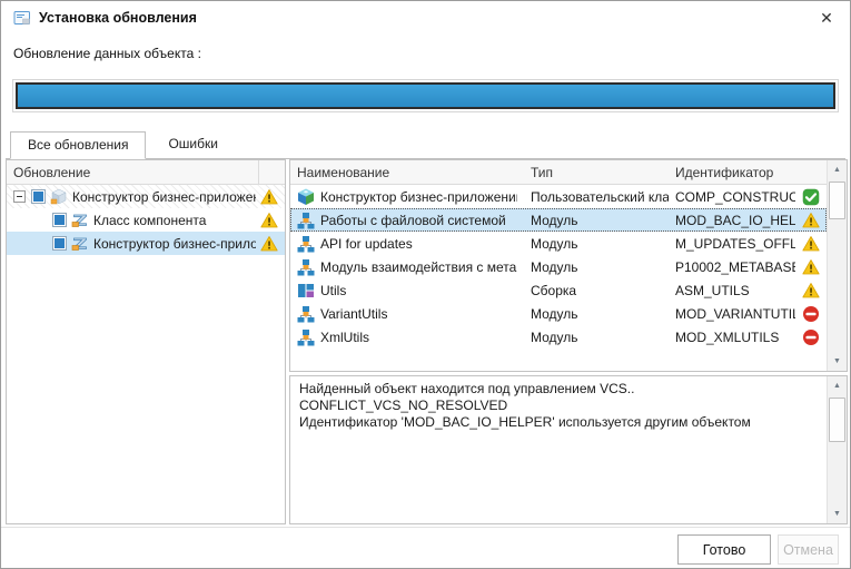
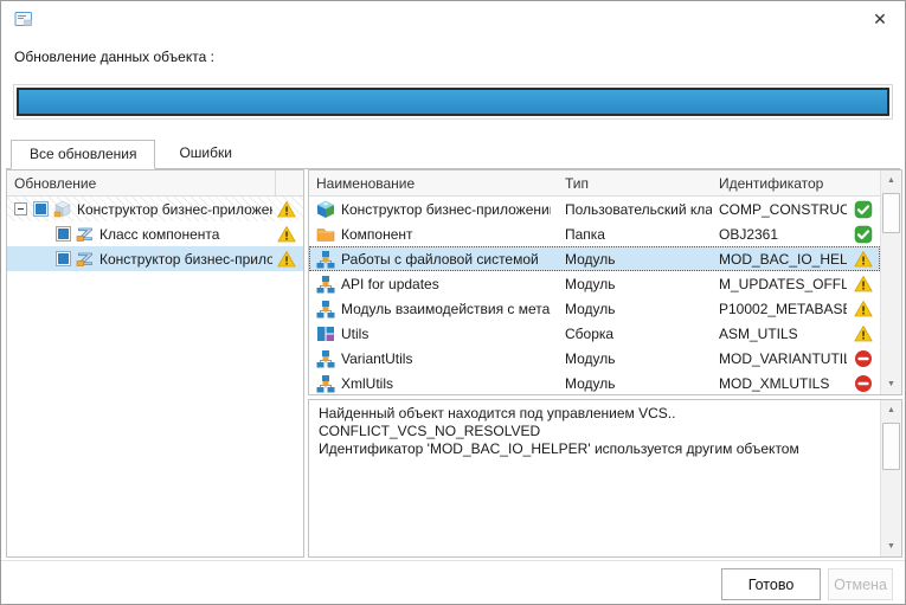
- Установка обновления
  ✕
  Обновление данных объекта :
  Все обновления
  Ошибки
  Обновление
  Конструктор бизнес-приложе
  Класс компонента
  Конструктор бизнес-прило
  Наименование
  Тип
  Идентификатор
  Конструктор бизнес-приложени
  Пользовательский кла
  COMP_CONSTRUC
+ Компонент
+ Папка
+ OBJ2361
  Работы с файловой системой
  Модуль
  MOD_BAC_IO_HEL
  API for updates
  Модуль
  Модуль взаимодействия с мета
  Модуль
  Utils
  Сборка
  ASM_UTILS
  VariantUtils
  Модуль
  MOD_VARIANTUTI
  XmlUtils
  Модуль
  MOD_XMLUTILS
  Найденный объект находится под управлением VCS..
  CONFLICT_VCS_NO_RESOLVED
  Идентификатор 'MOD_BAC_IO_HELPER' используется другим объектом
  Готово
  Отмена
